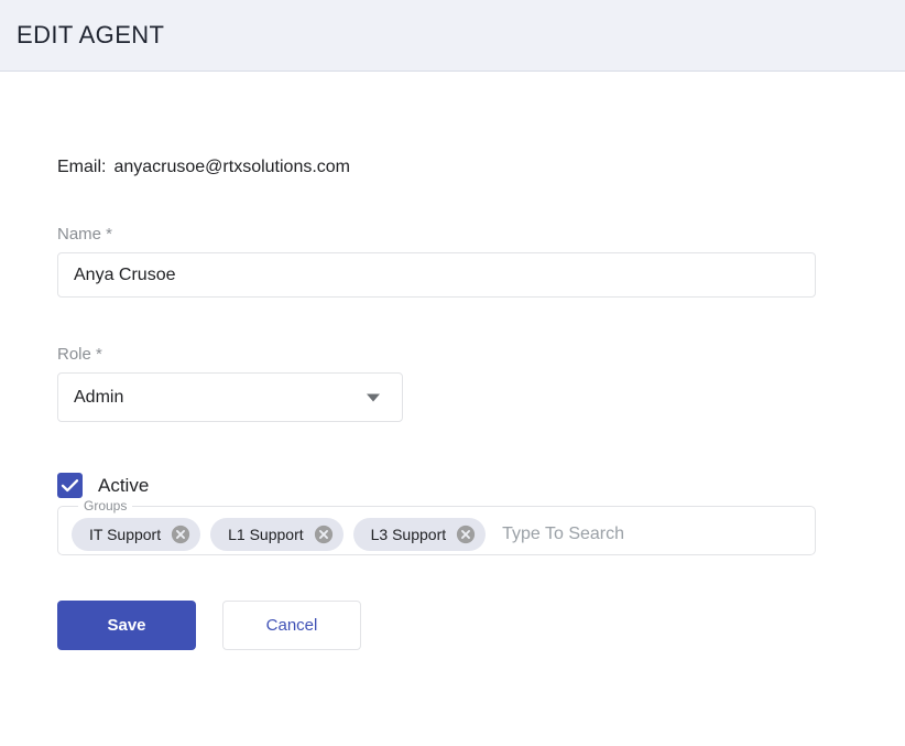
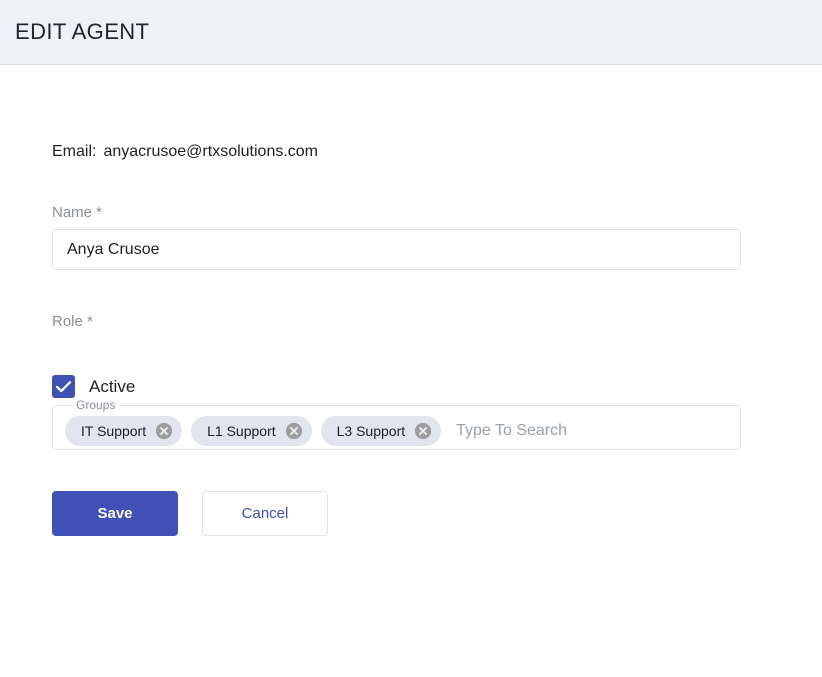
  EDIT AGENT
  Email:
  anyacrusoe@rtxsolutions.com
  Name *
  Anya Crusoe
  Role *
- Admin
  Active
  Groups
  IT Support
  L1 Support
  L3 Support
  Type To Search
  Save
  Cancel
